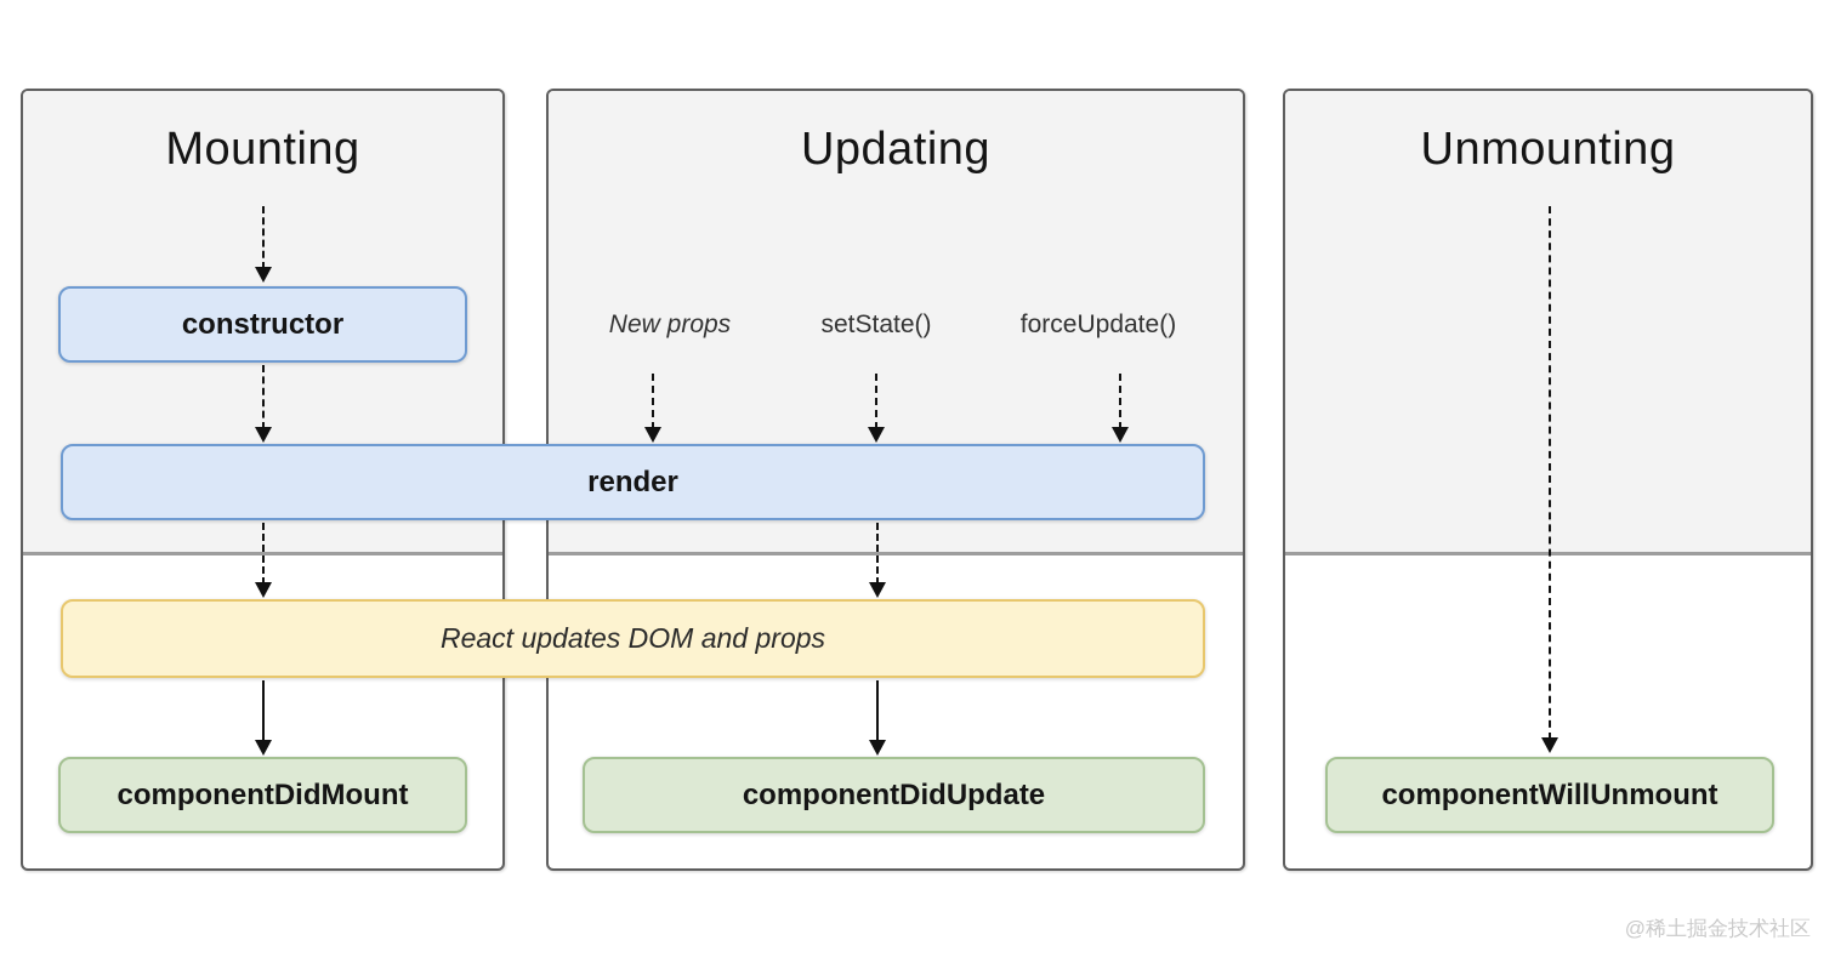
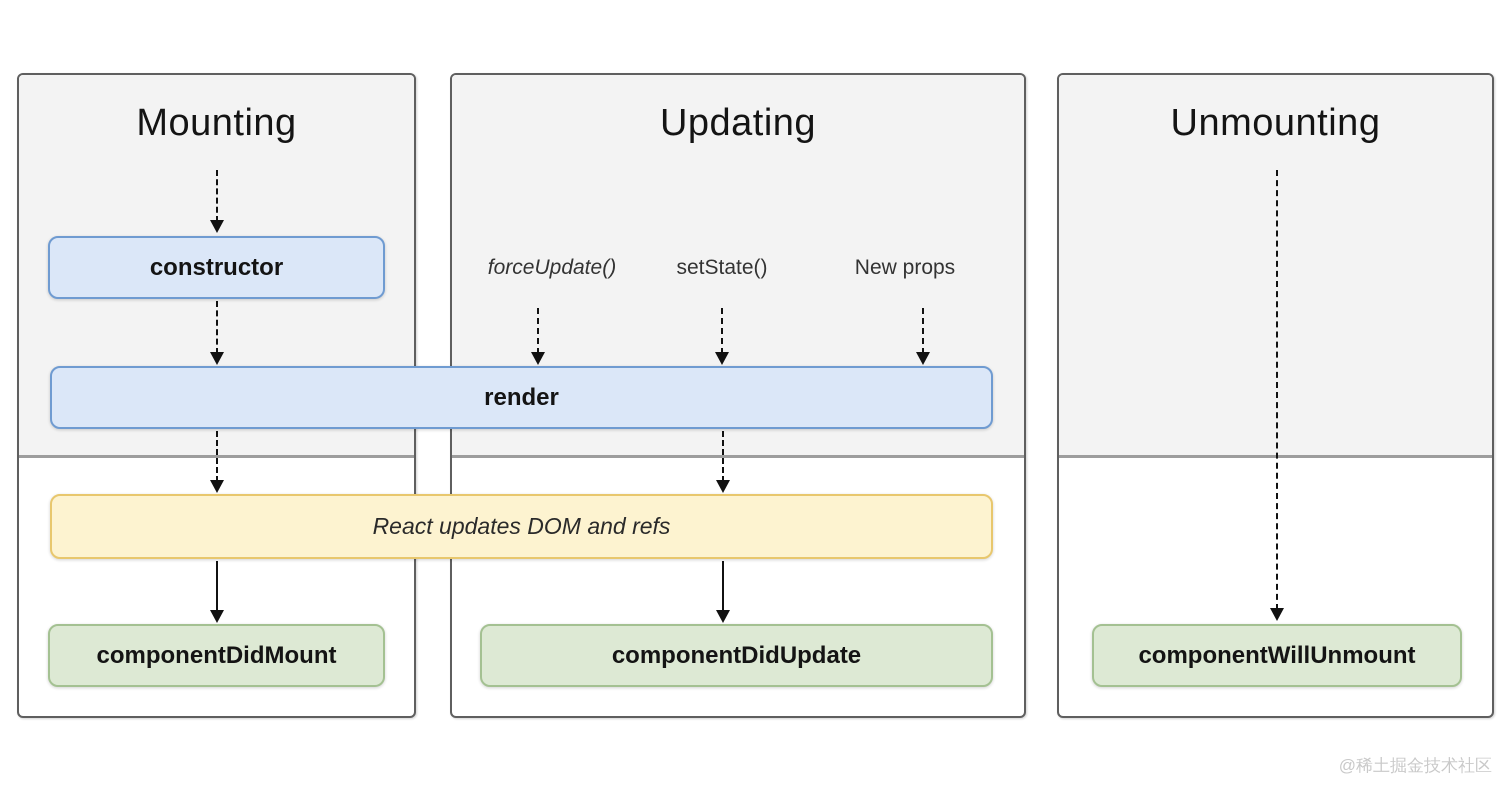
  Mounting
  Updating
  Unmounting
- New props
+ forceUpdate()
  setState()
- forceUpdate()
+ New props
  constructor
  render
- React updates DOM and props
+ React updates DOM and refs
  componentDidMount
  componentDidUpdate
  componentWillUnmount
  @稀土掘金技术社区
